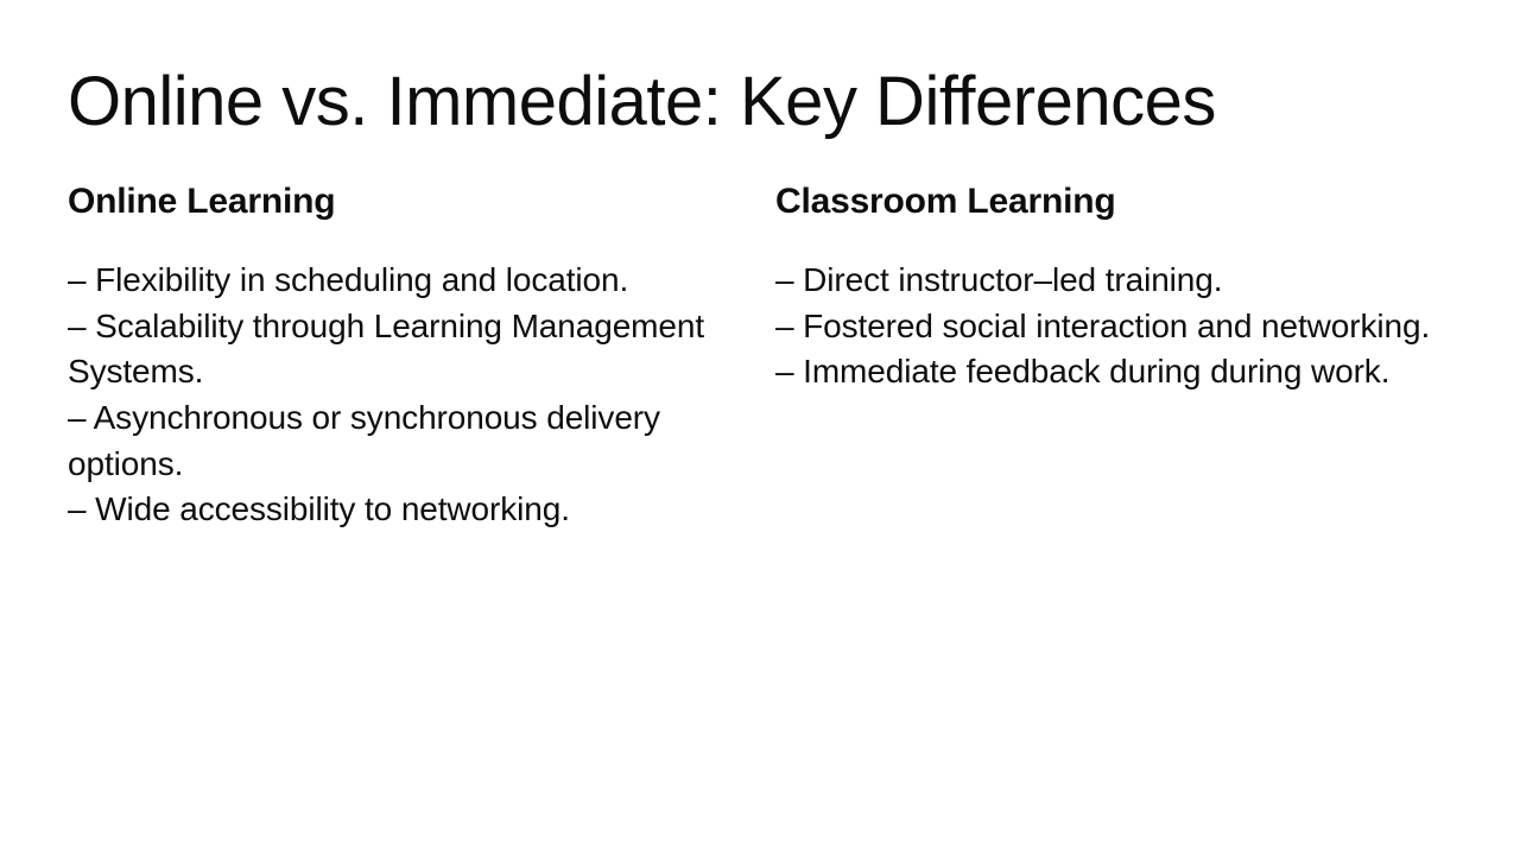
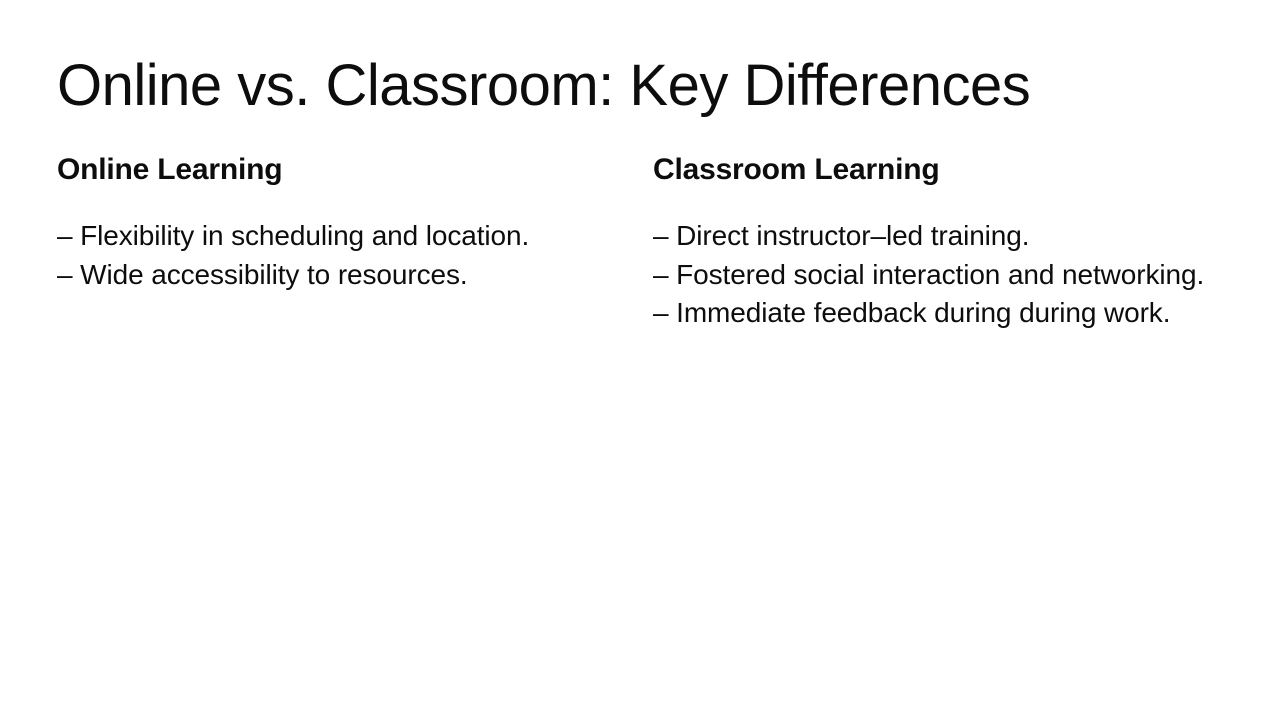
- Online vs. Immediate: Key Differences
+ Online vs. Classroom: Key Differences
  Online Learning
  – Flexibility in scheduling and location.
- – Scalability through Learning Management Systems.
- – Asynchronous or synchronous delivery options.
- – Wide accessibility to networking.
+ – Wide accessibility to resources.
  Classroom Learning
  – Direct instructor–led training.
  – Fostered social interaction and networking.
  – Immediate feedback during during work.
